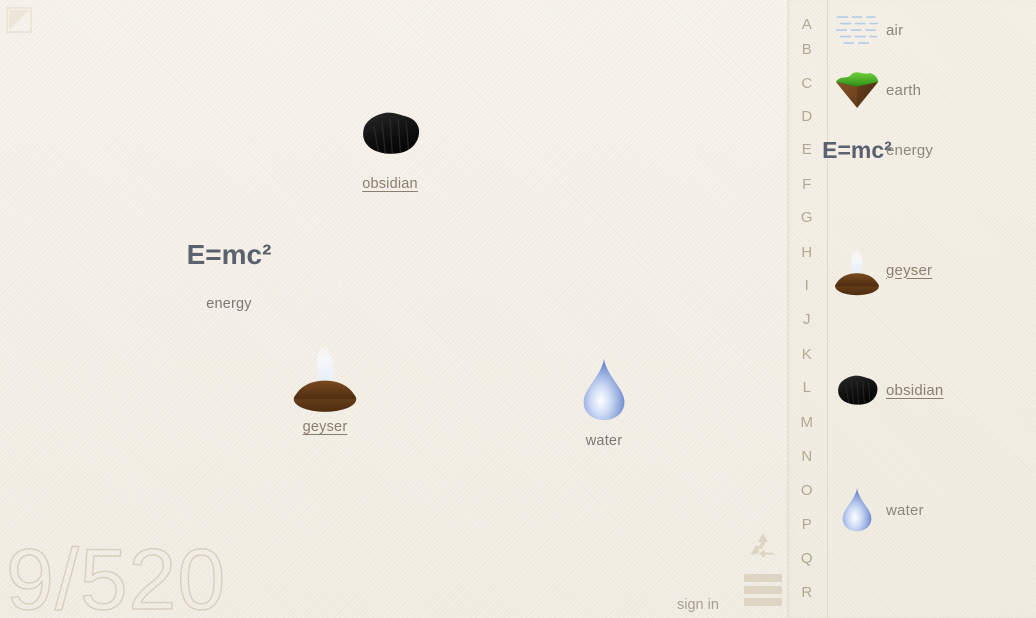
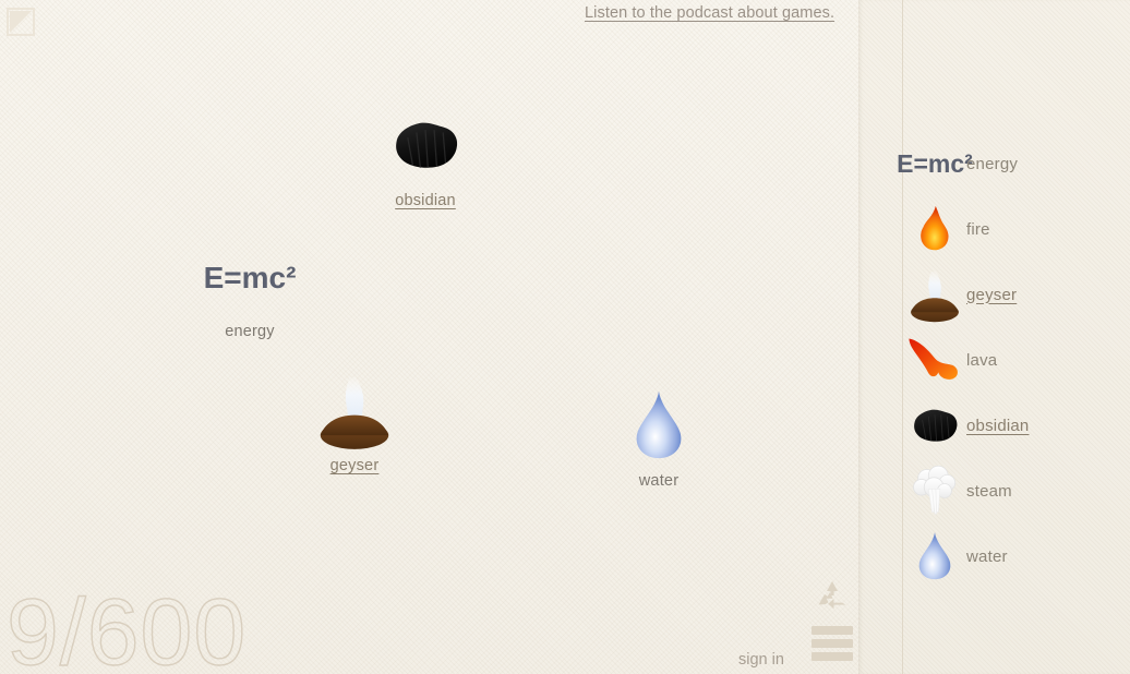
+ Listen to the podcast about games.
  obsidian
  E=mc²
  energy
  geyser
  water
- 9/520
+ 9/600
  sign in
- A
- B
- C
- D
- E
- F
- G
- H
- I
- J
- K
- L
- M
- N
- O
- P
- Q
- R
- air
- earth
  E=mc²
  energy
+ fire
  geyser
+ lava
  obsidian
+ steam
  water
